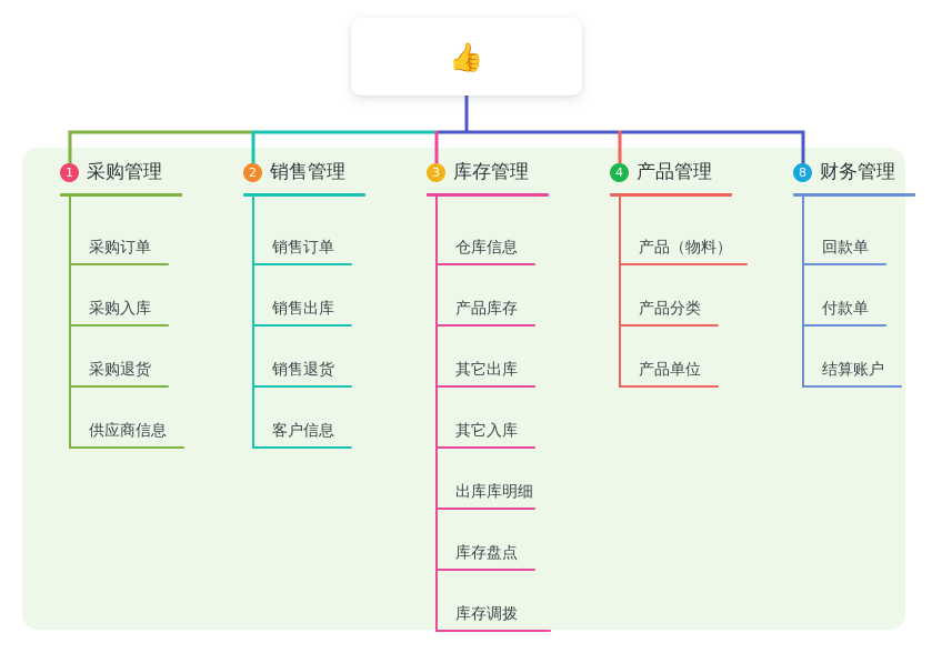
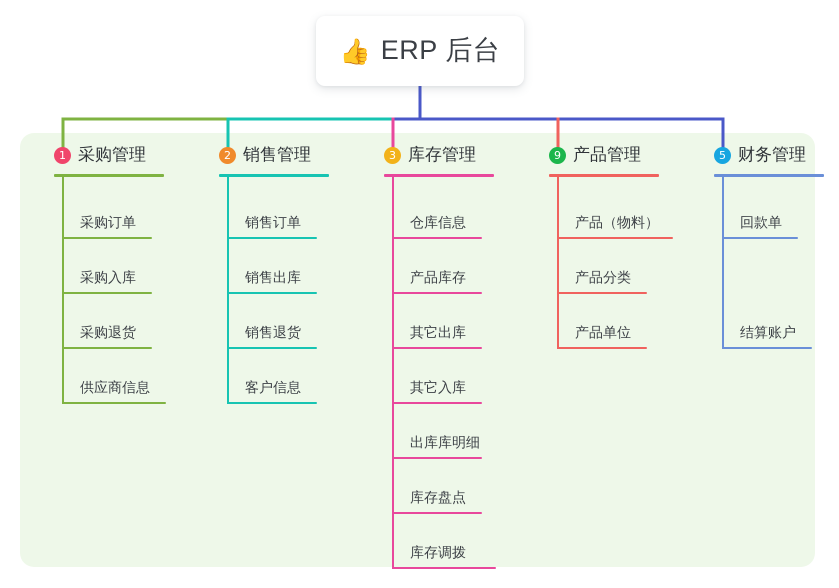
  👍
+ ERP 后台
  1
  采购管理
  采购订单
  采购入库
  采购退货
  供应商信息
  2
  销售管理
  销售订单
  销售出库
  销售退货
  客户信息
  3
  库存管理
  仓库信息
  产品库存
  其它出库
  其它入库
  出库库明细
  库存盘点
  库存调拨
- 4
+ 9
  产品管理
  产品（物料）
  产品分类
  产品单位
- 8
+ 5
  财务管理
  回款单
- 付款单
  结算账户
